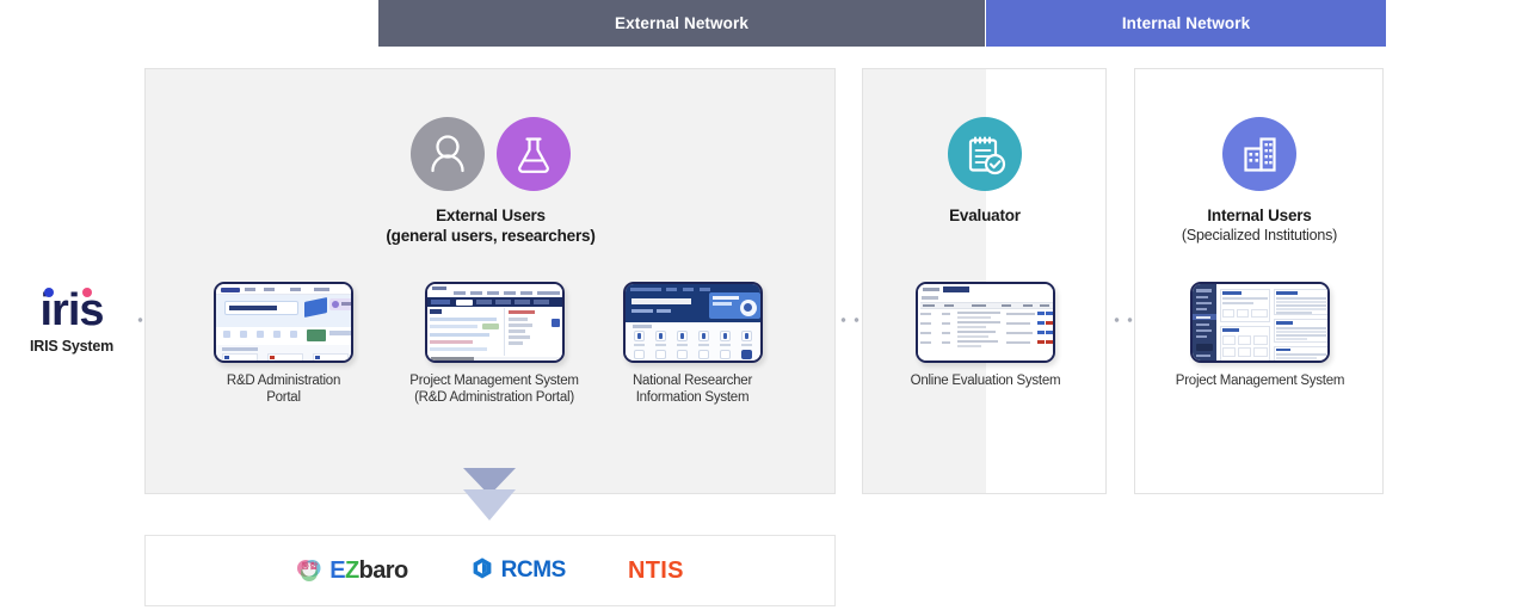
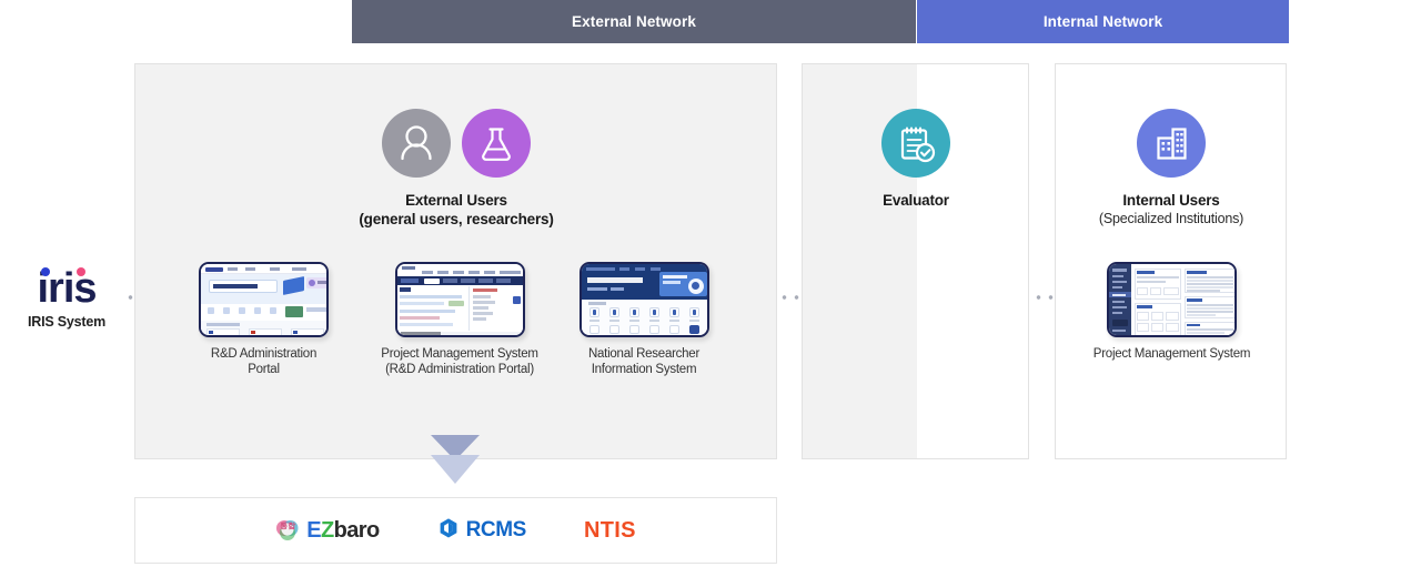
  External Network
  Internal Network
  iris
  IRIS System
  External Users
  (general users, researchers)
  R&D Administration
  Portal
  Project Management System
  (R&D Administration Portal)
  National Researcher
  Information System
  Evaluator
- Online Evaluation System
  Internal Users
  (Specialized Institutions)
  Project Management System
  EZbaro
  RCMS
  NTIS
